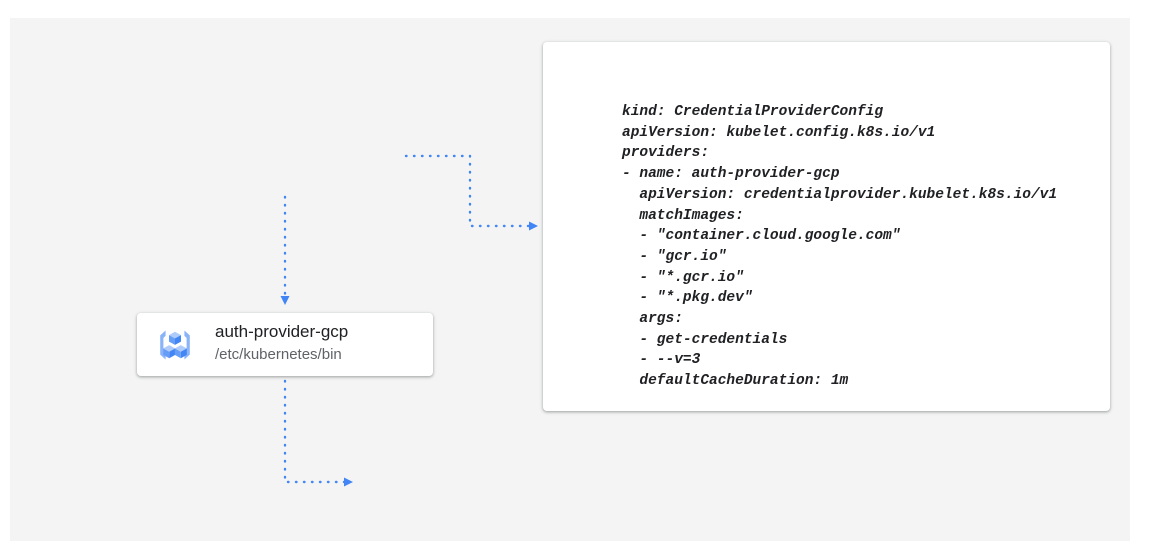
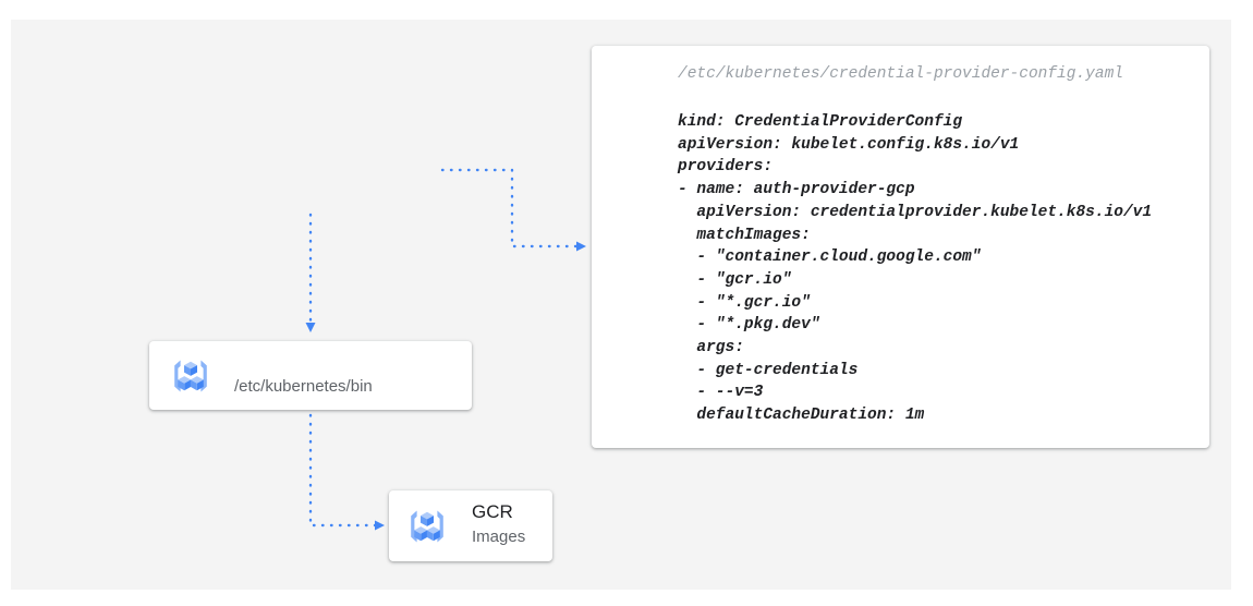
- auth-provider-gcp
  /etc/kubernetes/bin
+ GCR
+ Images
+ /etc/kubernetes/credential-provider-config.yaml
  kind: CredentialProviderConfig
  apiVersion: kubelet.config.k8s.io/v1
  providers:
  - name: auth-provider-gcp
  apiVersion: credentialprovider.kubelet.k8s.io/v1
  matchImages:
  - "container.cloud.google.com"
  - "gcr.io"
  - "*.gcr.io"
  - "*.pkg.dev"
  args:
  - get-credentials
  - --v=3
  defaultCacheDuration: 1m
